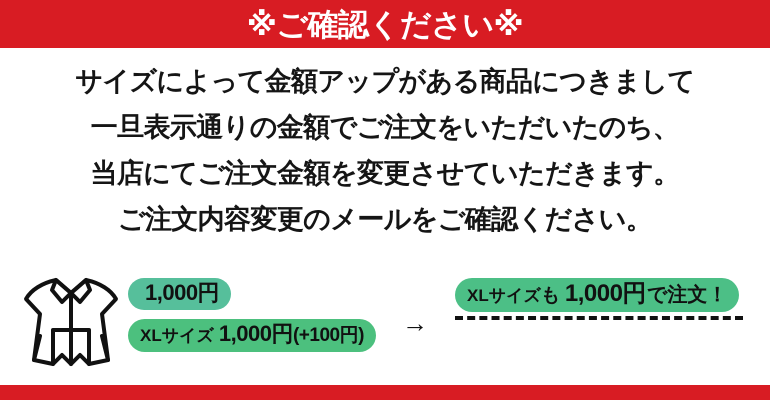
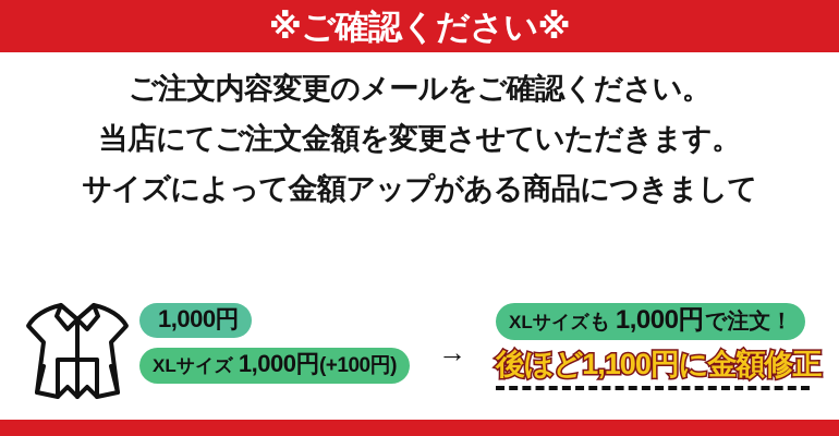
  ※ご確認ください※
- サイズによって金額アップがある商品につきまして
+ ご注文内容変更のメールをご確認ください。
- 一旦表示通りの金額でご注文をいただいたのち、
  当店にてご注文金額を変更させていただきます。
- ご注文内容変更のメールをご確認ください。
+ サイズによって金額アップがある商品につきまして
  1,000円
  XLサイズ
  1,000円
  (+100円)
  →
  XLサイズ
  も
  1,000円
  で注文！
+ 後ほど1,100円に金額修正
